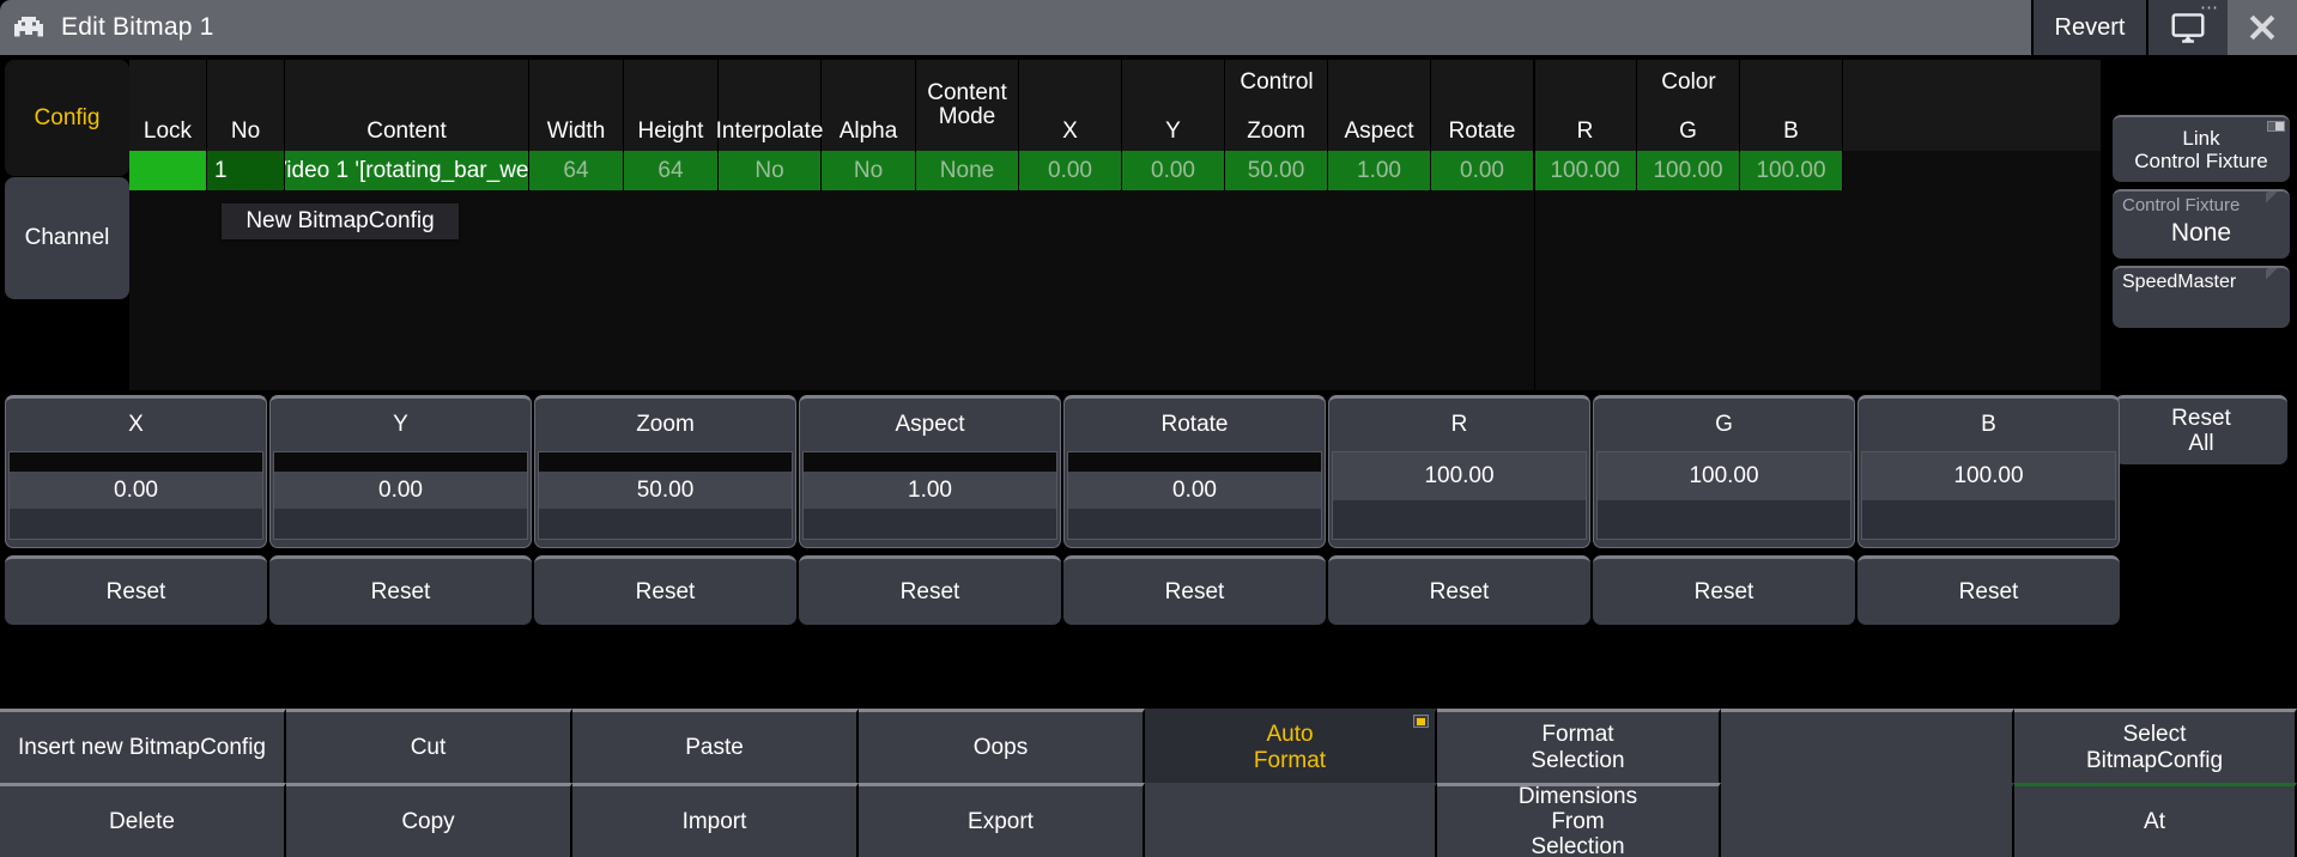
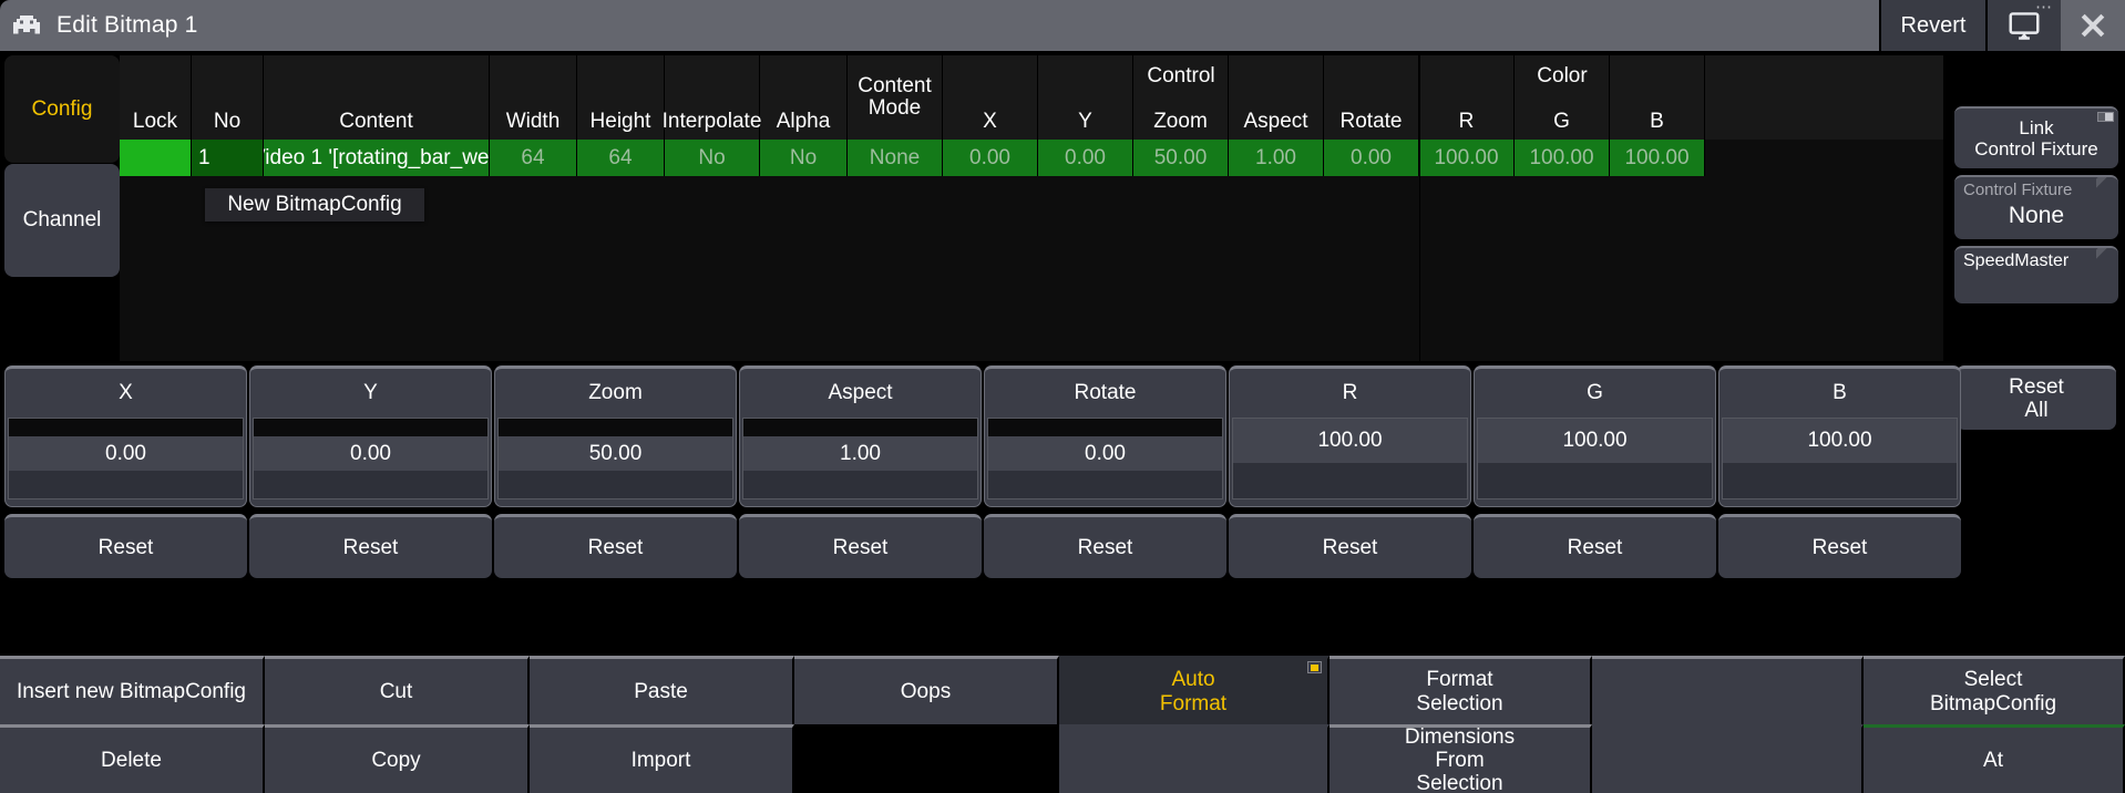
  Edit Bitmap 1
  Revert
  ⋯
  Config
  Channel
  Lock
  No
  Content
  Width
  Height
  Interpolate
  Alpha
  Content
  Mode
  X
  Y
  Zoom
  Aspect
  Rotate
  R
  G
  B
  Control
  Color
  1
  ideo 1 '[rotating_bar_we
  64
  64
  No
  No
  None
  0.00
  0.00
  50.00
  1.00
  0.00
  100.00
  100.00
  100.00
  New BitmapConfig
  Link
  Control Fixture
  Control Fixture
  None
  SpeedMaster
  Reset
  All
  X
  0.00
  Reset
  Y
  0.00
  Reset
  Zoom
  50.00
  Reset
  Aspect
  1.00
  Reset
  Rotate
  0.00
  Reset
  R
  100.00
  Reset
  G
  100.00
  Reset
  B
  100.00
  Reset
  Insert new BitmapConfig
  Cut
  Paste
  Oops
  Auto
  Format
  Format
  Selection
  Select
  BitmapConfig
  Delete
  Copy
  Import
- Export
  Dimensions
  From
  Selection
  At
